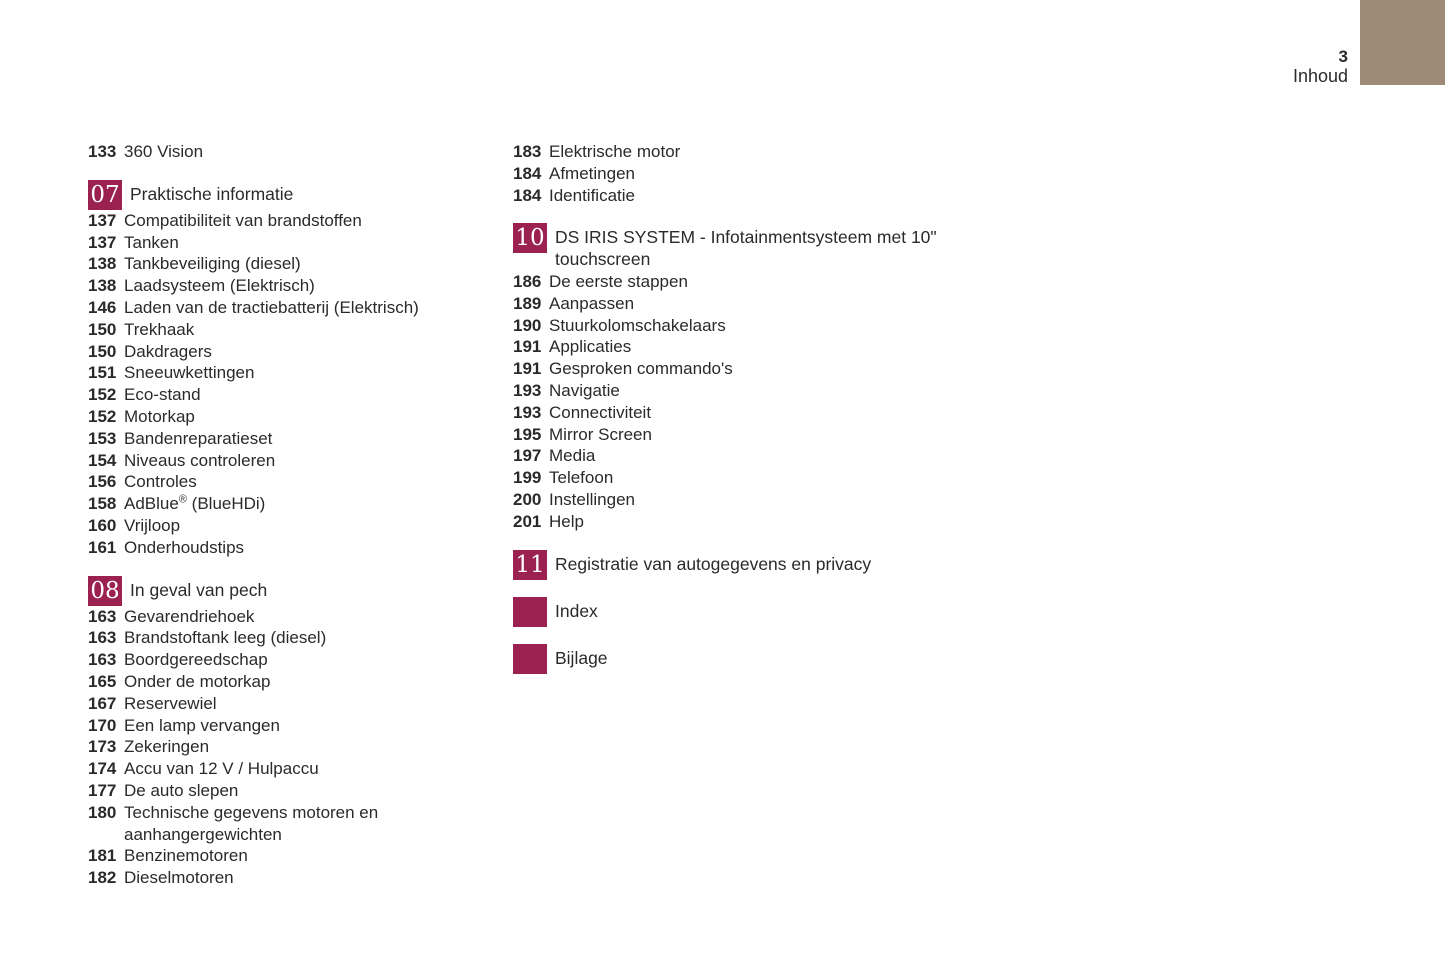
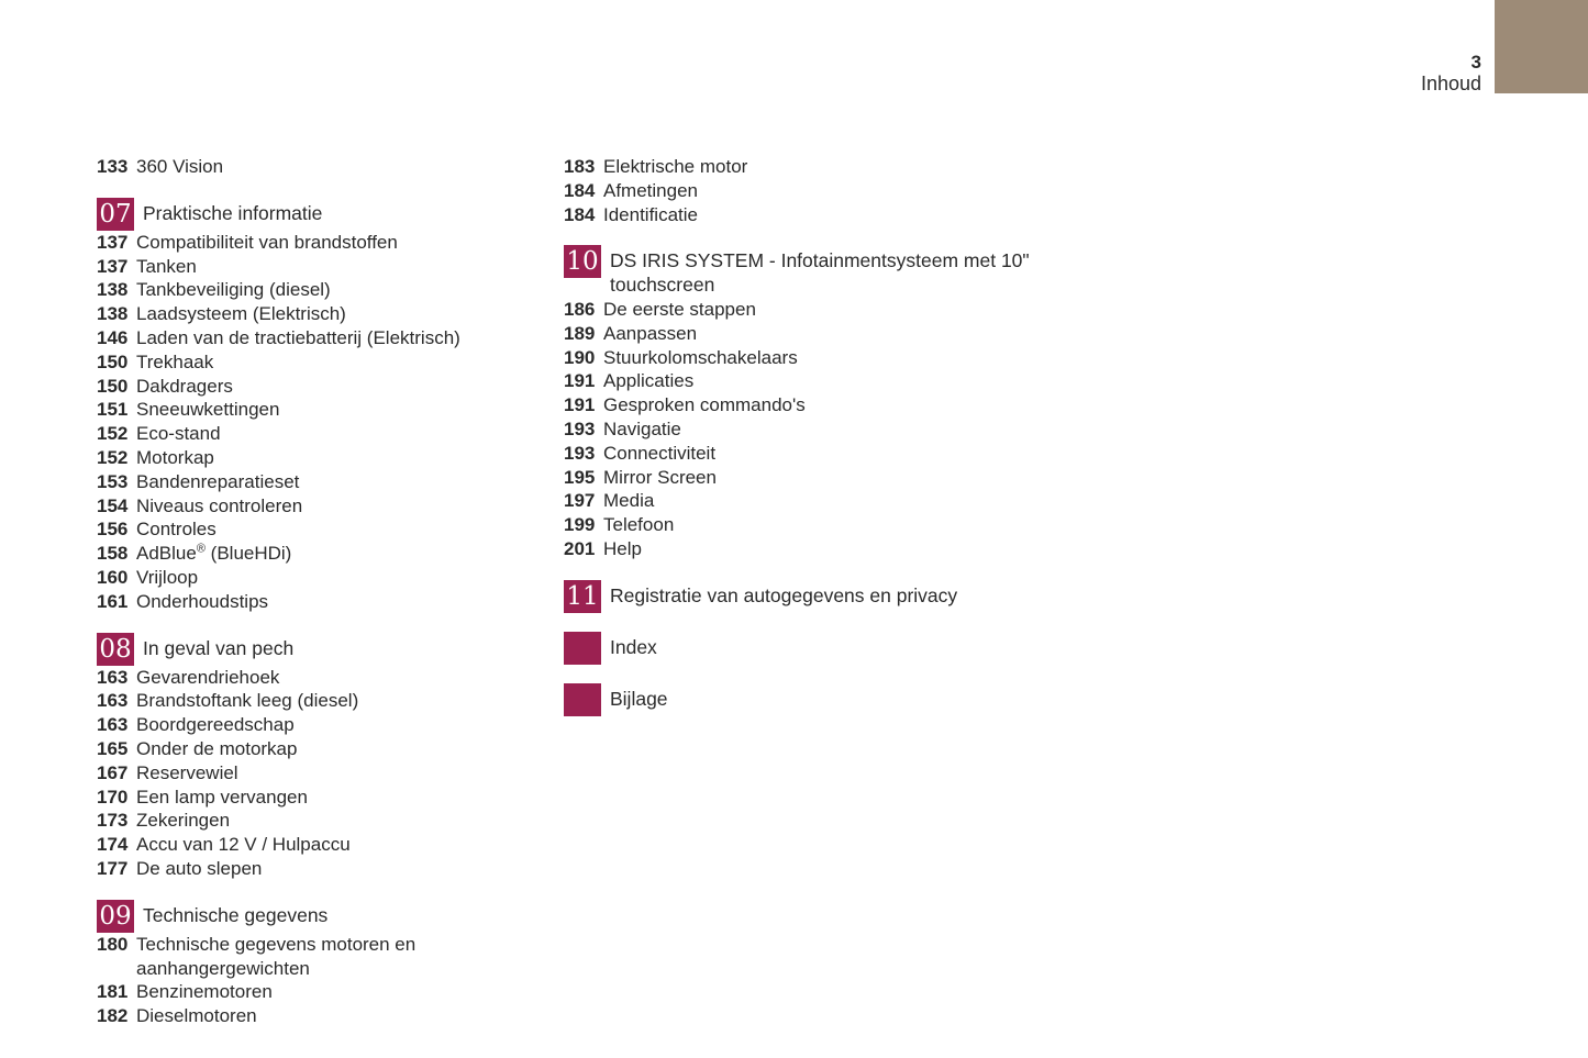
  3
  Inhoud
  133
  360 Vision
  07
  Praktische informatie
  137
  Compatibiliteit van brandstoffen
  137
  Tanken
  138
  Tankbeveiliging (diesel)
  138
  Laadsysteem (Elektrisch)
  146
  Laden van de tractiebatterij (Elektrisch)
  150
  Trekhaak
  150
  Dakdragers
  151
  Sneeuwkettingen
  152
  Eco-stand
  152
  Motorkap
  153
  Bandenreparatieset
  154
  Niveaus controleren
  156
  Controles
  158
  AdBlue® (BlueHDi)
  160
  Vrijloop
  161
  Onderhoudstips
  08
  In geval van pech
  163
  Gevarendriehoek
  163
  Brandstoftank leeg (diesel)
  163
  Boordgereedschap
  165
  Onder de motorkap
  167
  Reservewiel
  170
  Een lamp vervangen
  173
  Zekeringen
  174
  Accu van 12 V / Hulpaccu
  177
  De auto slepen
+ 09
+ Technische gegevens
  180
  Technische gegevens motoren en
  aanhangergewichten
  181
  Benzinemotoren
  182
  Dieselmotoren
  183
  Elektrische motor
  184
  Afmetingen
  184
  Identificatie
  10
  DS IRIS SYSTEM - Infotainmentsysteem met 10"
  touchscreen
  186
  De eerste stappen
  189
  Aanpassen
  190
  Stuurkolomschakelaars
  191
  Applicaties
  191
  Gesproken commando's
  193
  Navigatie
  193
  Connectiviteit
  195
  Mirror Screen
  197
  Media
  199
  Telefoon
- 200
- Instellingen
  201
  Help
  11
  Registratie van autogegevens en privacy
  Index
  Bijlage
